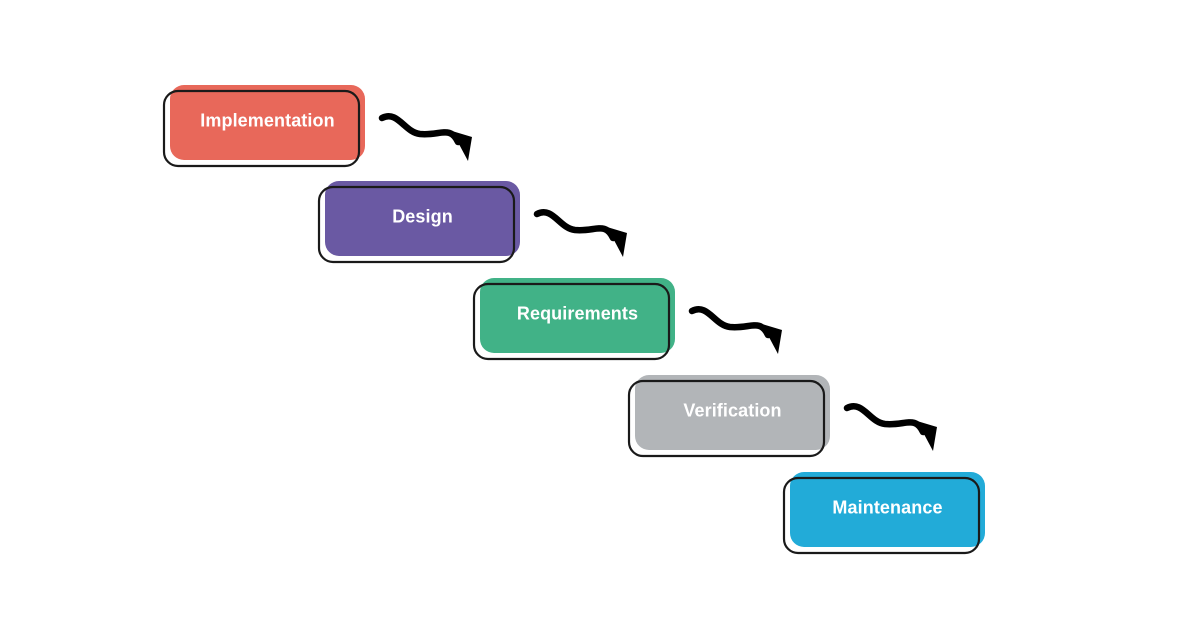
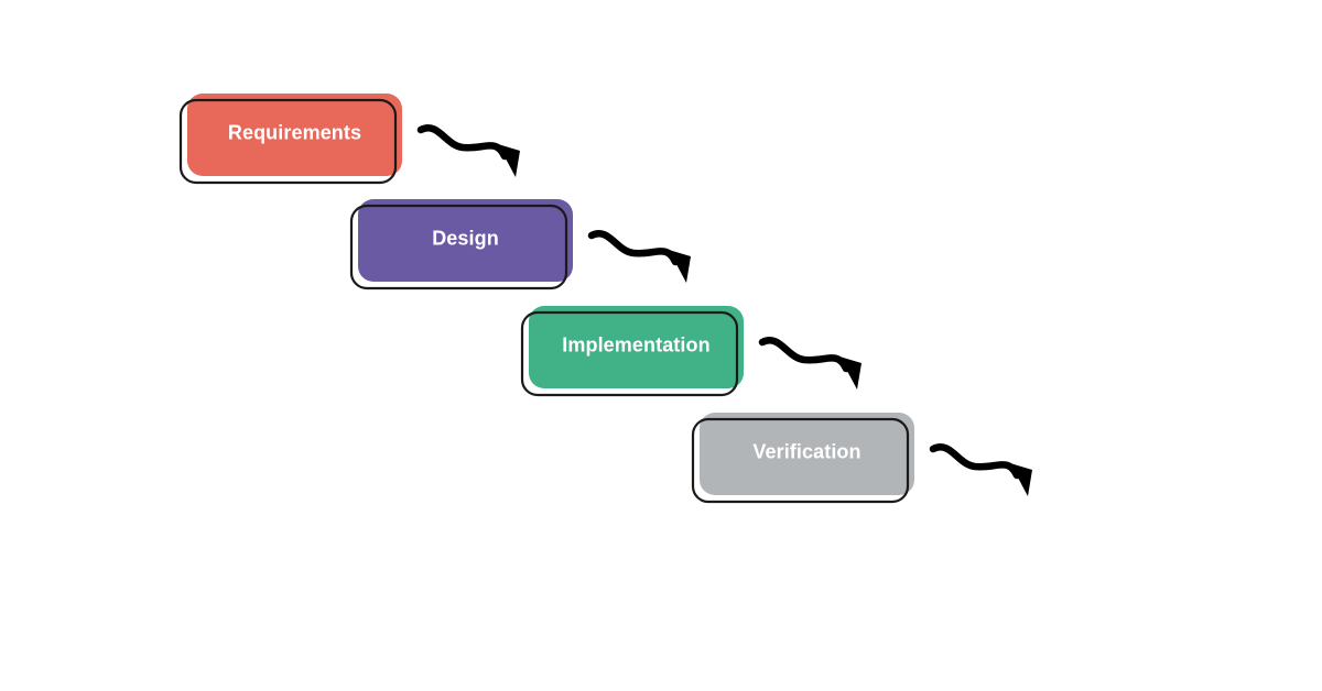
- Implementation
+ Requirements
  Design
- Requirements
+ Implementation
  Verification
- Maintenance
